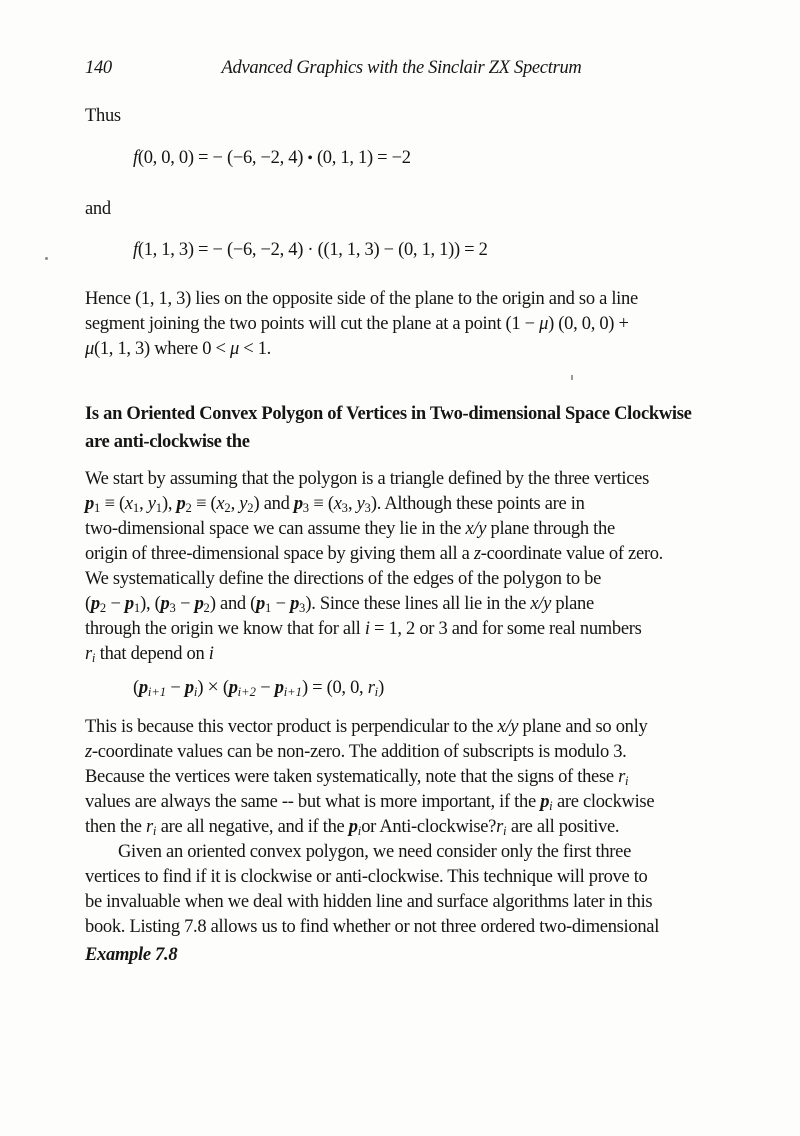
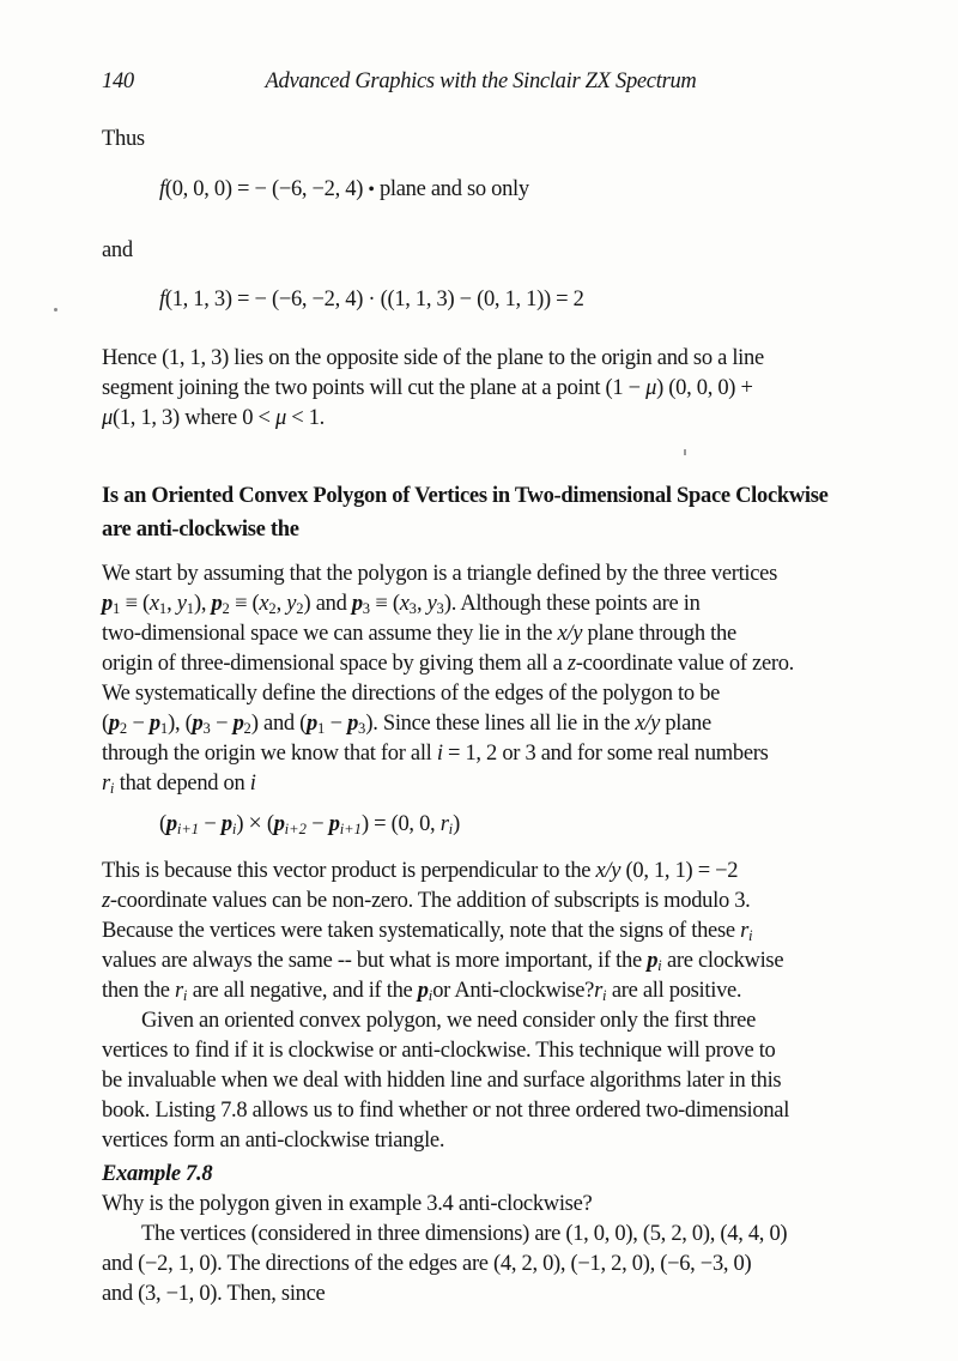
  140
  Advanced Graphics with the Sinclair ZX Spectrum
  Thus
- f(0, 0, 0) = − (−6, −2, 4) • (0, 1, 1) = −2
+ f(0, 0, 0) = − (−6, −2, 4) • plane and so only
  and
  f(1, 1, 3) = − (−6, −2, 4) · ((1, 1, 3) − (0, 1, 1)) = 2
  Hence (1, 1, 3) lies on the opposite side of the plane to the origin and so a line
  segment joining the two points will cut the plane at a point (1 − μ) (0, 0, 0) +
  μ(1, 1, 3) where 0 < μ < 1.
  Is an Oriented Convex Polygon of Vertices in Two-dimensional Space Clockwise
  are anti-clockwise the
  We start by assuming that the polygon is a triangle defined by the three vertices
  p1 ≡ (x1, y1), p2 ≡ (x2, y2) and p3 ≡ (x3, y3). Although these points are in
  two-dimensional space we can assume they lie in the x/y plane through the
  origin of three-dimensional space by giving them all a z-coordinate value of zero.
  We systematically define the directions of the edges of the polygon to be
  (p2 − p1), (p3 − p2) and (p1 − p3). Since these lines all lie in the x/y plane
  through the origin we know that for all i = 1, 2 or 3 and for some real numbers
  ri that depend on i
  (pi+1 − pi) × (pi+2 − pi+1) = (0, 0, ri)
- This is because this vector product is perpendicular to the x/y plane and so only
+ This is because this vector product is perpendicular to the x/y (0, 1, 1) = −2
  z-coordinate values can be non-zero. The addition of subscripts is modulo 3.
  Because the vertices were taken systematically, note that the signs of these ri
  values are always the same -- but what is more important, if the pi are clockwise
  then the ri are all negative, and if the pior Anti-clockwise?ri are all positive.
  Given an oriented convex polygon, we need consider only the first three
  vertices to find if it is clockwise or anti-clockwise. This technique will prove to
  be invaluable when we deal with hidden line and surface algorithms later in this
  book. Listing 7.8 allows us to find whether or not three ordered two-dimensional
+ vertices form an anti-clockwise triangle.
  Example 7.8
+ Why is the polygon given in example 3.4 anti-clockwise?
+ The vertices (considered in three dimensions) are (1, 0, 0), (5, 2, 0), (4, 4, 0)
+ and (−2, 1, 0). The directions of the edges are (4, 2, 0), (−1, 2, 0), (−6, −3, 0)
+ and (3, −1, 0). Then, since
